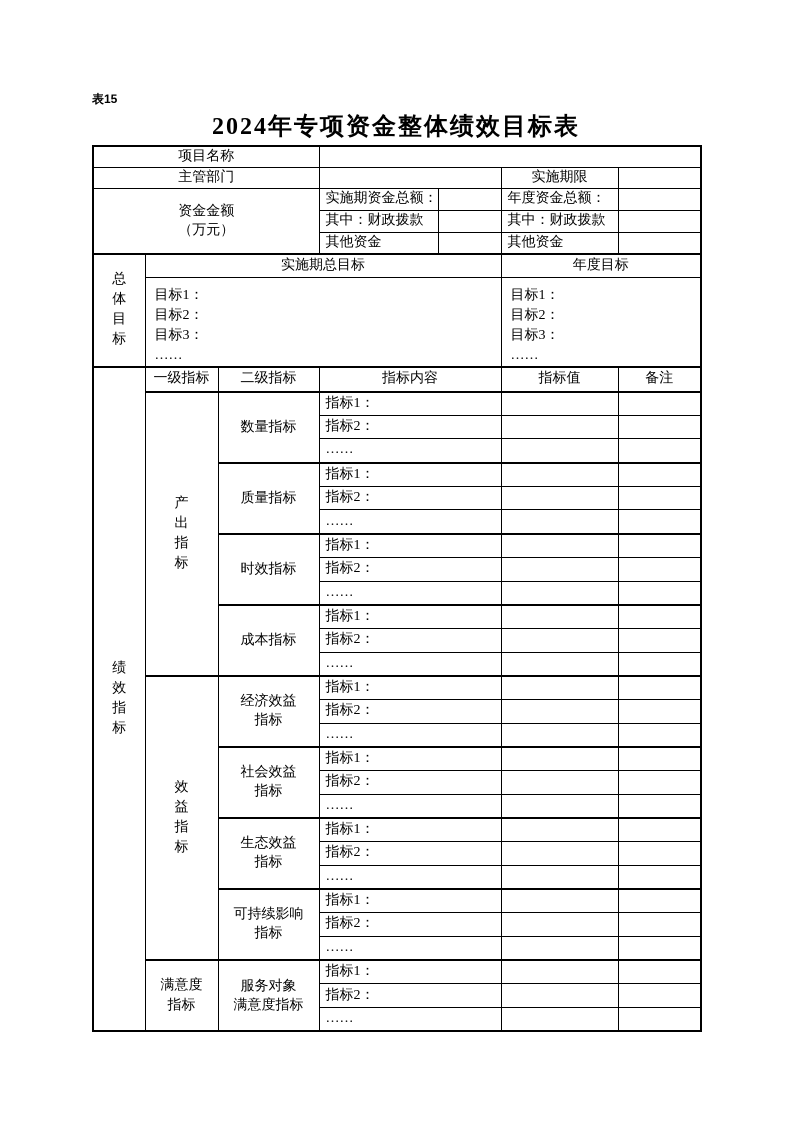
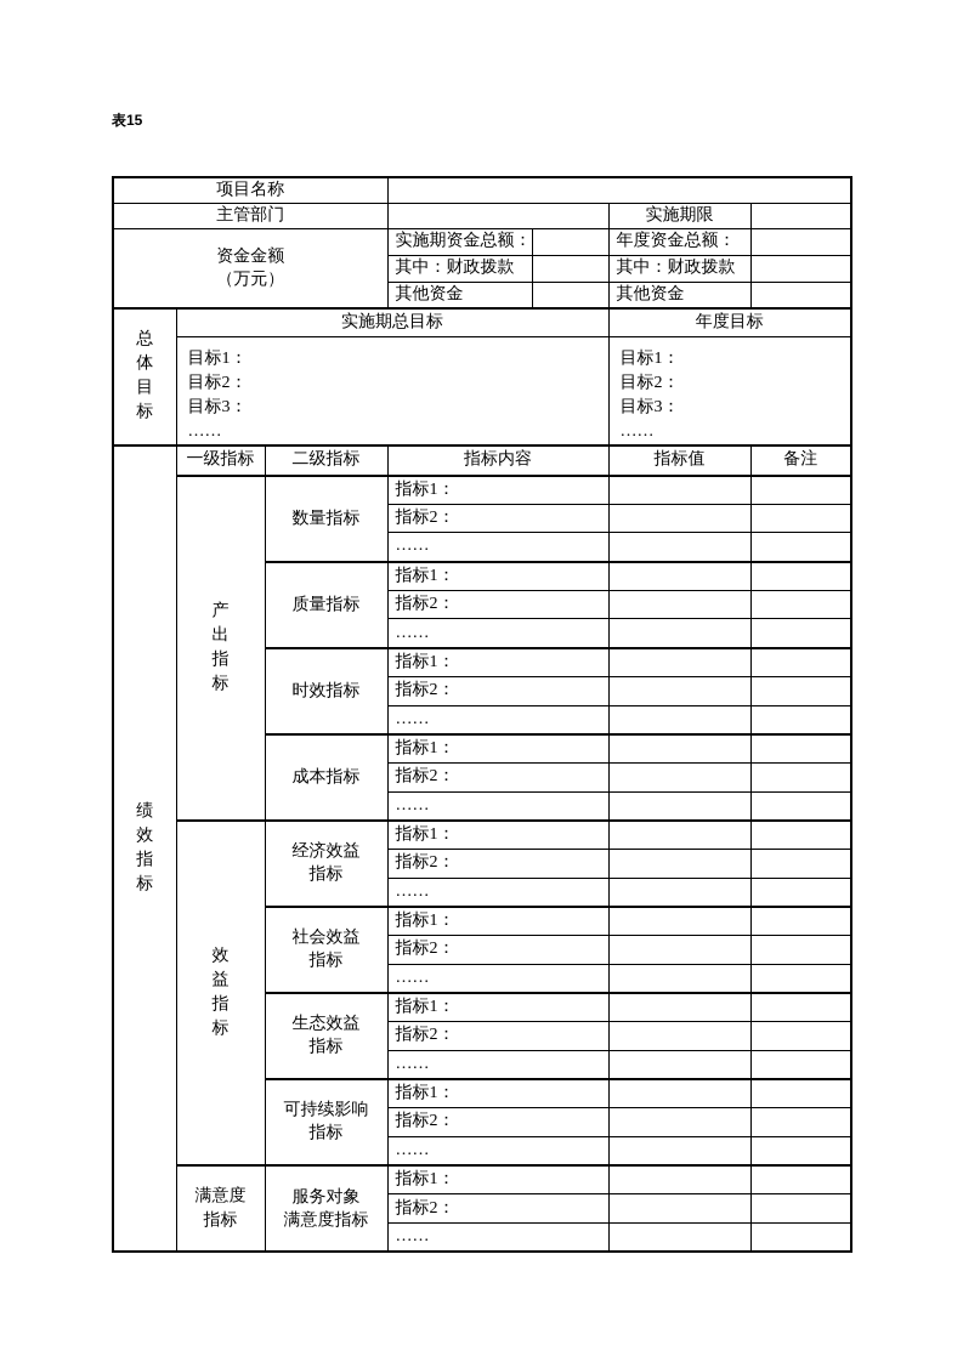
  表15
- 2024年专项资金整体绩效目标表
  项目名称
  主管部门		实施期限
  资金金额 （万元）	实施期资金总额：		年度资金总额：
  其中：财政拨款		其中：财政拨款
  其他资金		其他资金
  总 体 目 标	实施期总目标	年度目标
  目标1： 目标2： 目标3： ……	目标1： 目标2： 目标3： ……
  绩 效 指 标	一级指标	二级指标	指标内容	指标值	备注
  产 出 指 标	数量指标	指标1：
  指标2：
  ……
  质量指标	指标1：
  指标2：
  ……
  时效指标	指标1：
  指标2：
  ……
  成本指标	指标1：
  指标2：
  ……
  效 益 指 标	经济效益 指标	指标1：
  指标2：
  ……
  社会效益 指标	指标1：
  指标2：
  ……
  生态效益 指标	指标1：
  指标2：
  ……
  可持续影响 指标	指标1：
  指标2：
  ……
  满意度 指标	服务对象 满意度指标	指标1：
  指标2：
  ……
